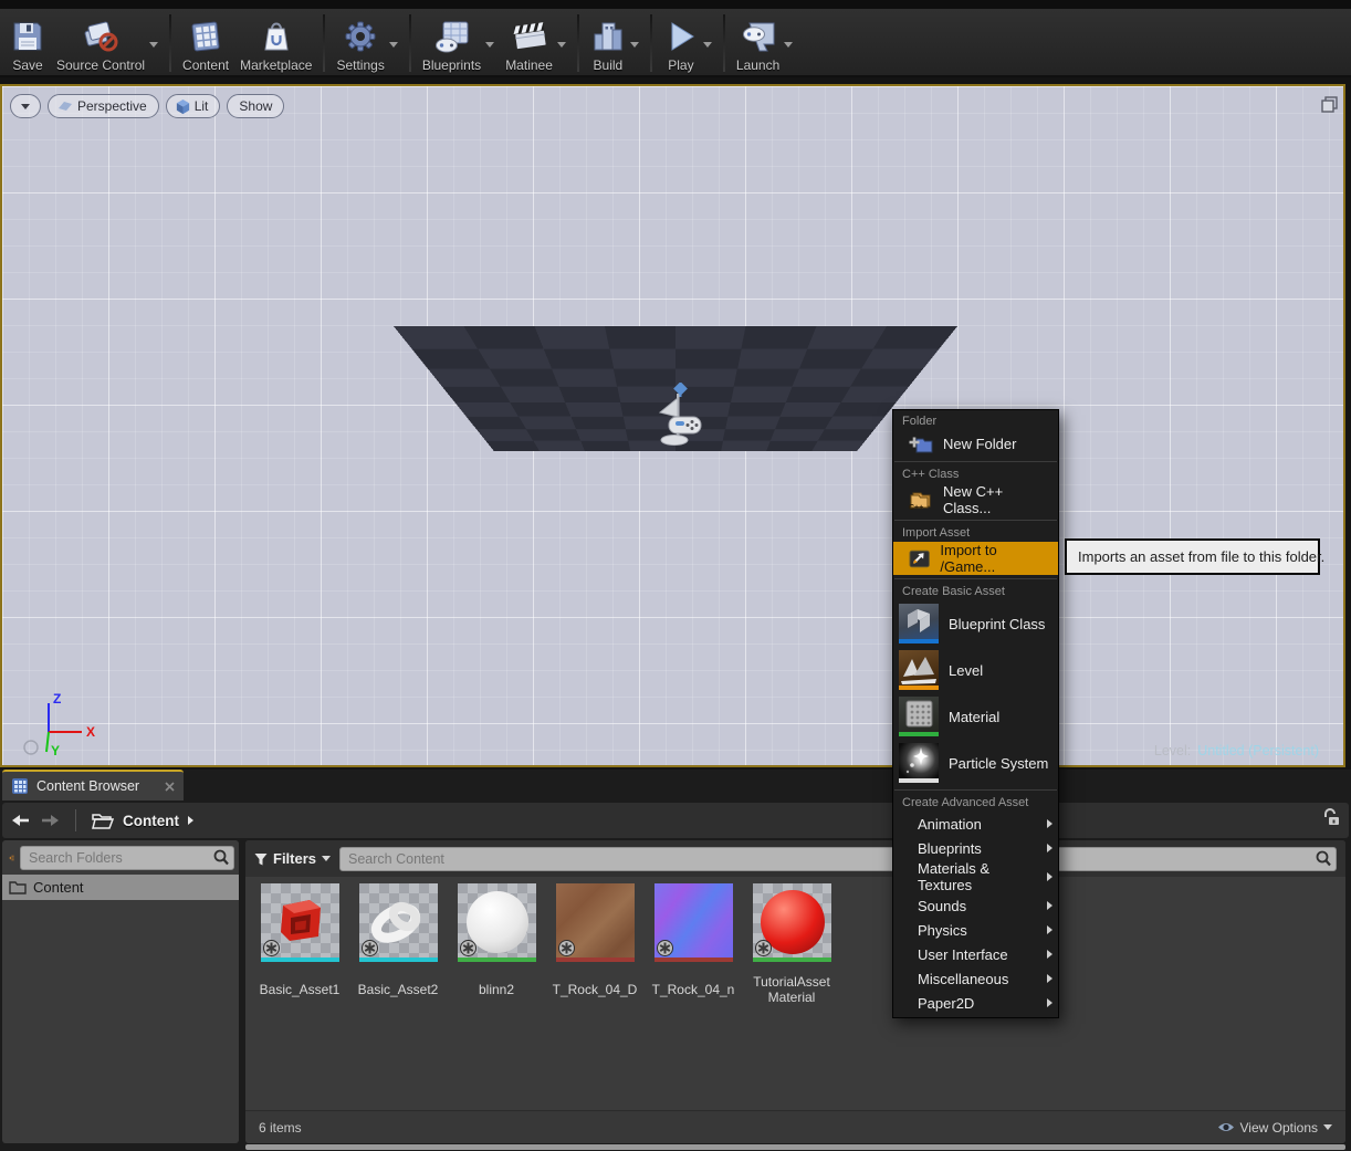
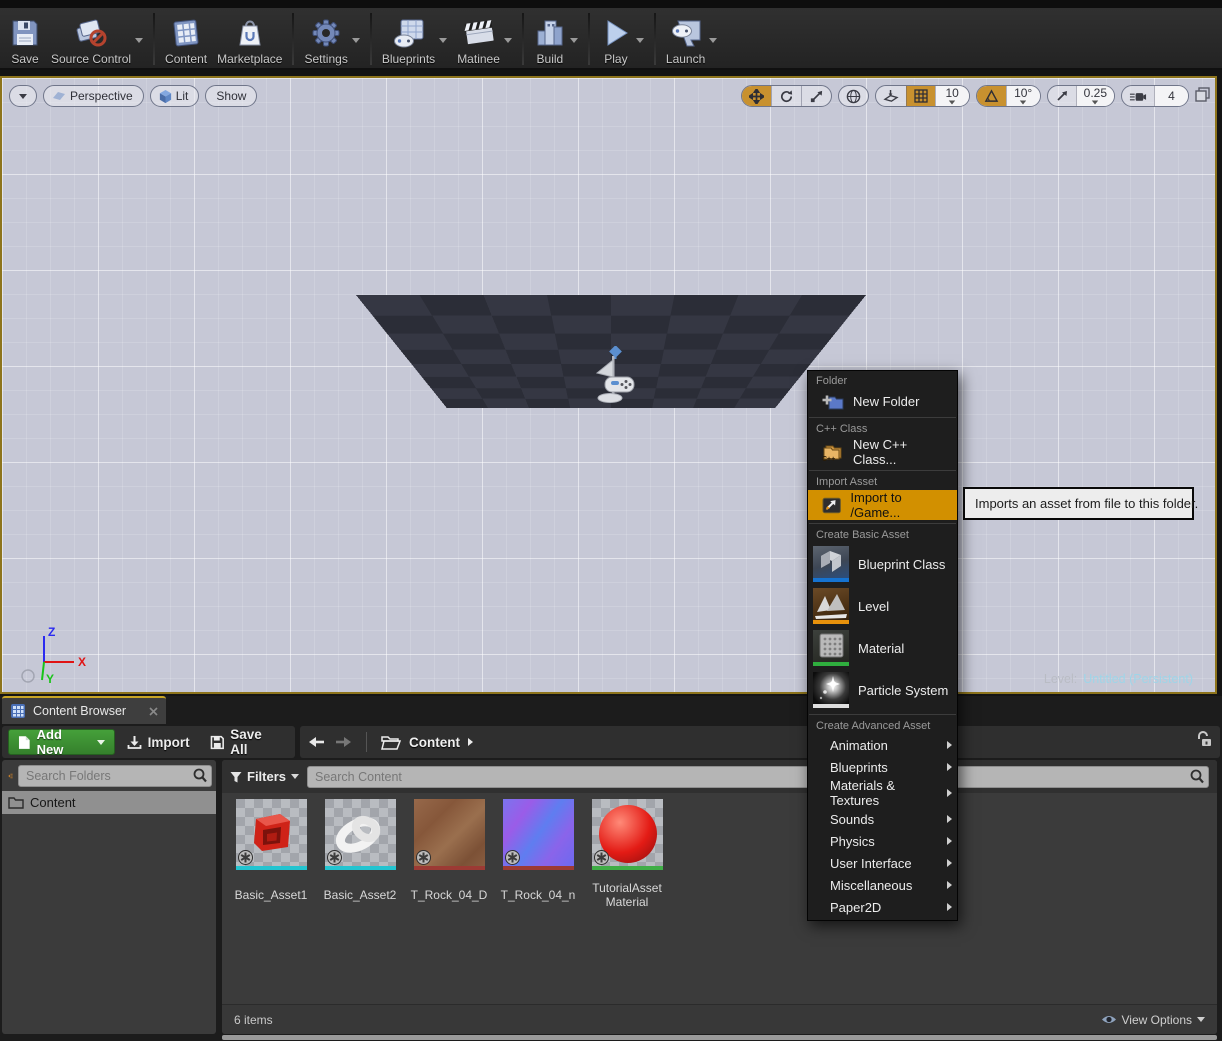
  Save
  Source Control
  Content
  Marketplace
  Settings
  Blueprints
  Matinee
  Build
  Play
  Launch
  Z
  X
  Y
  Level: Untitled (Persistent)
  Perspective
  Lit
  Show
+ 10
+ 10°
+ 0.25
+ 4
  Content Browser
+ Add New
+ Import
+ Save All
  Content
  Search Folders
  Content
  Filters
  Search Content
  Basic_Asset1
  Basic_Asset2
- blinn2
  T_Rock_04_D
  T_Rock_04_n
  TutorialAsset Material
  6 items
  View Options
  Folder
  New Folder
  C++ Class
  New C++ Class...
  Import Asset
  Import to /Game...
  Create Basic Asset
  Blueprint Class
  Level
  Material
  Particle System
  Create Advanced Asset
  Animation
  Blueprints
  Materials & Textures
  Sounds
  Physics
  User Interface
  Miscellaneous
  Paper2D
  Imports an asset from file to this folder.
